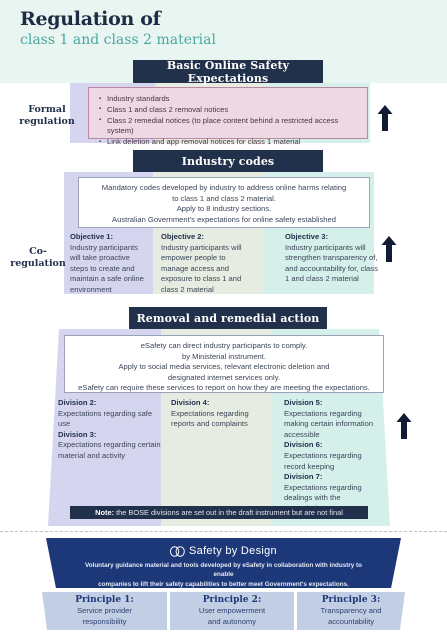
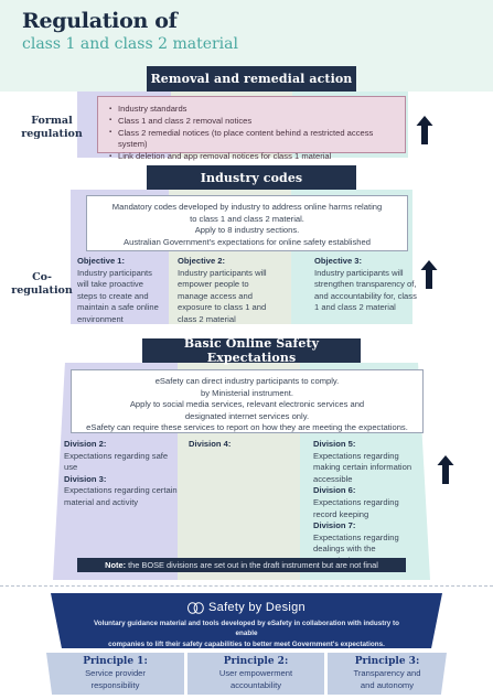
  Regulation of
  class 1 and class 2 material
- Basic Online Safety Expectations
+ Removal and remedial action
  Industry standards
  Class 1 and class 2 removal notices
  Class 2 remedial notices (to place content behind a restricted access system)
  Link deletion and app removal notices for class 1 material
  Formal
  regulation
  Industry codes
  Mandatory codes developed by industry to address online harms relating
  to class 1 and class 2 material.
  Apply to 8 industry sections.
  Australian Government's expectations for online safety established
  Objective 1:
  Industry participants will take proactive steps to create and maintain a safe online environment
  Objective 2:
  Industry participants will empower people to manage access and exposure to class 1 and class 2 material
  Objective 3:
  Industry participants will strengthen transparency of, and accountability for, class 1 and class 2 material
  Co-regulation
- Removal and remedial action
+ Basic Online Safety Expectations
  eSafety can direct industry participants to comply.
  by Ministerial instrument.
- Apply to social media services, relevant electronic deletion and
+ Apply to social media services, relevant electronic services and
  designated internet services only.
  eSafety can require these services to report on how they are meeting the expectations.
  Division 2:
  Expectations regarding safe use
  Division 3:
  Expectations regarding certain material and activity
  Division 4:
- Expectations regarding reports and complaints
  Division 5:
  Expectations regarding making certain information accessible
  Division 6:
  Expectations regarding record keeping
  Division 7:
  Expectations regarding dealings with the
  Note: the BOSE divisions are set out in the draft instrument but are not final
  Safety by Design
  Principle 1:
  Service provider
  responsibility
  Principle 2:
  User empowerment
- and autonomy
+ accountability
  Principle 3:
  Transparency and
- accountability
+ and autonomy
